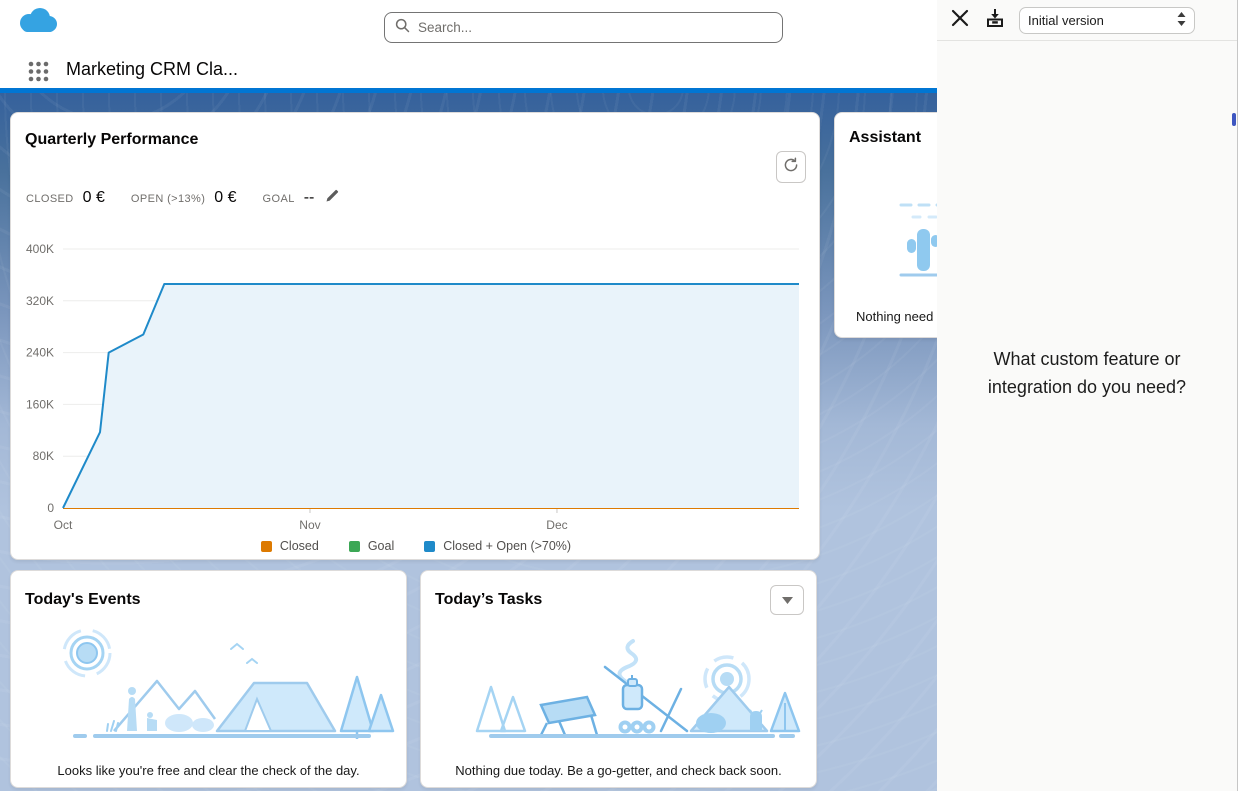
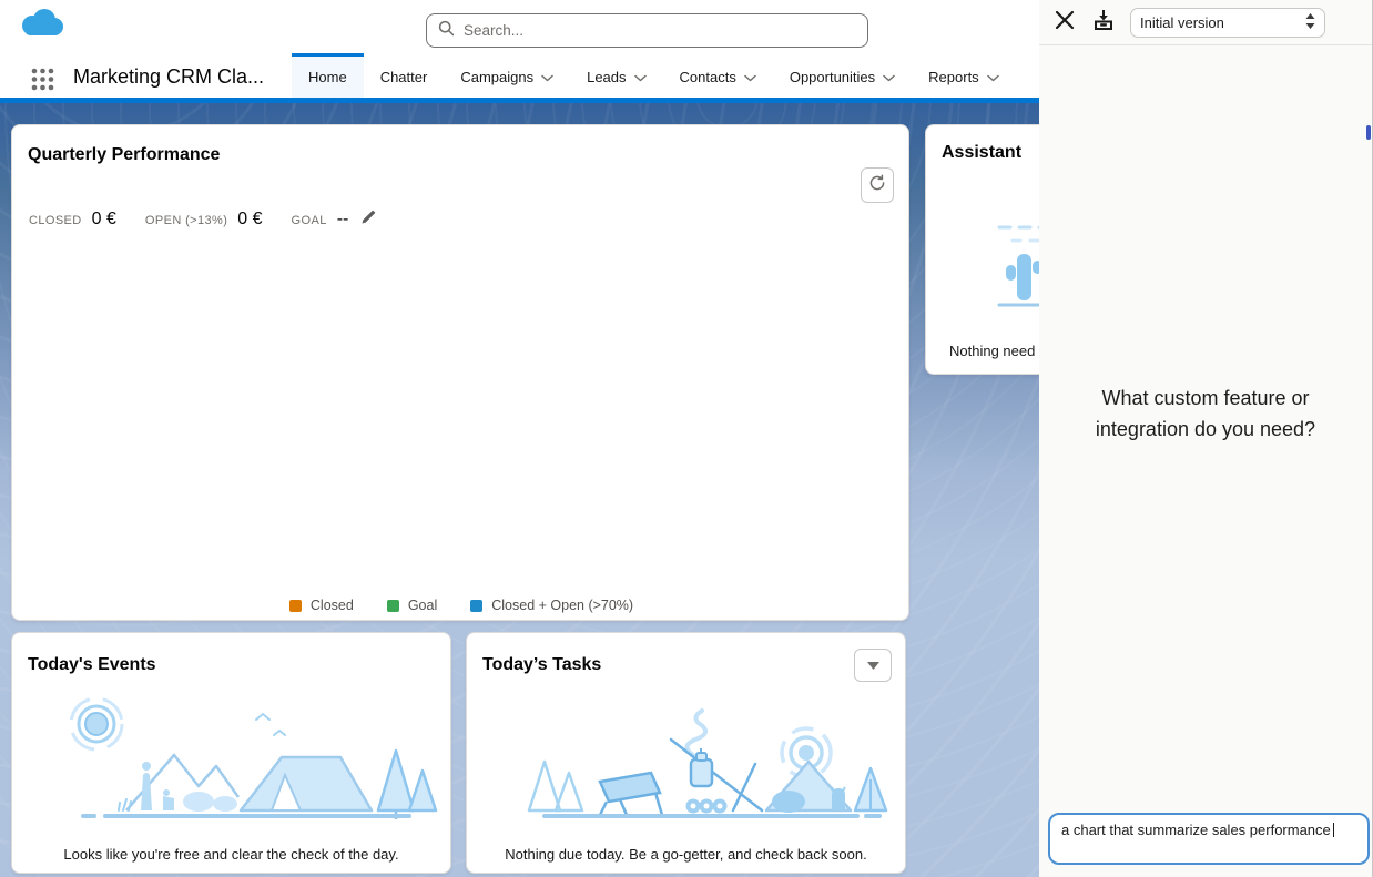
  Search...
  Marketing CRM Cla...
+ Home
+ Chatter
+ Campaigns
+ Leads
+ Contacts
+ Opportunities
+ Reports
  Quarterly Performance
  CLOSED
  0 €
  OPEN (>13%)
  0 €
  GOAL
  --
- 0
- 80K
- 160K
- 240K
- 320K
- 400K
- Oct
- Nov
- Dec
  Closed
  Goal
  Closed + Open (>70%)
  Assistant
  Nothing need
  Today's Events
  Looks like you're free and clear the check of the day.
  Today’s Tasks
  Nothing due today. Be a go-getter, and check back soon.
  Initial version
  What custom feature or integration do you need?
+ a chart that summarize sales performance
